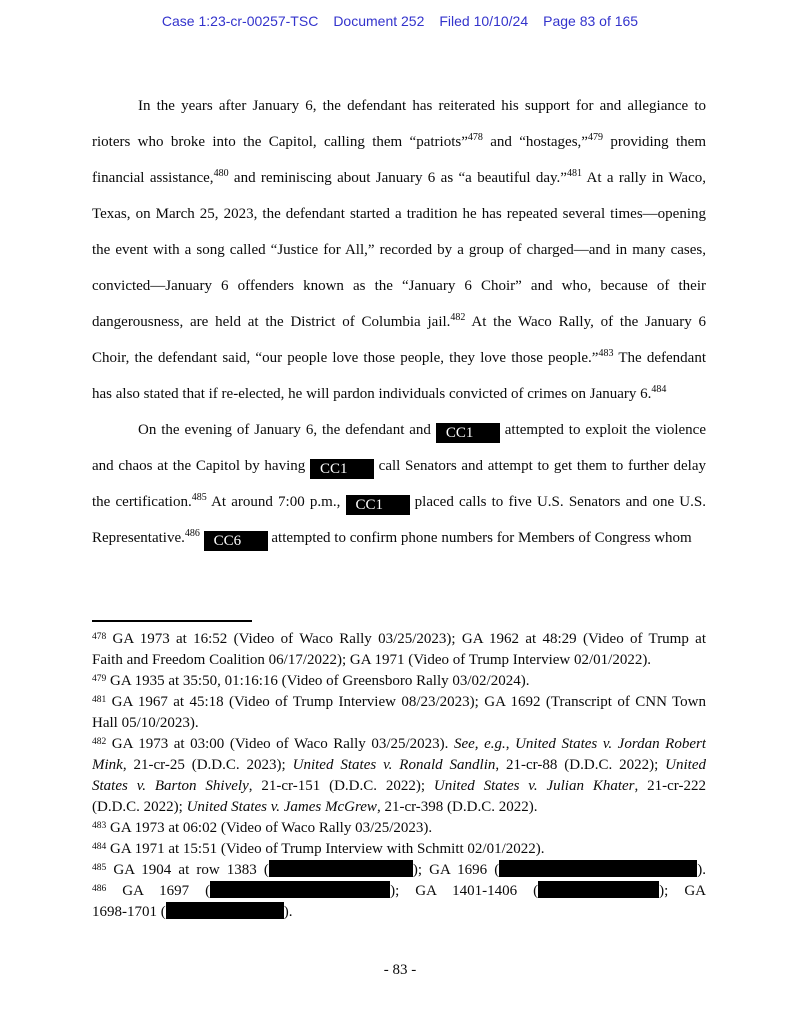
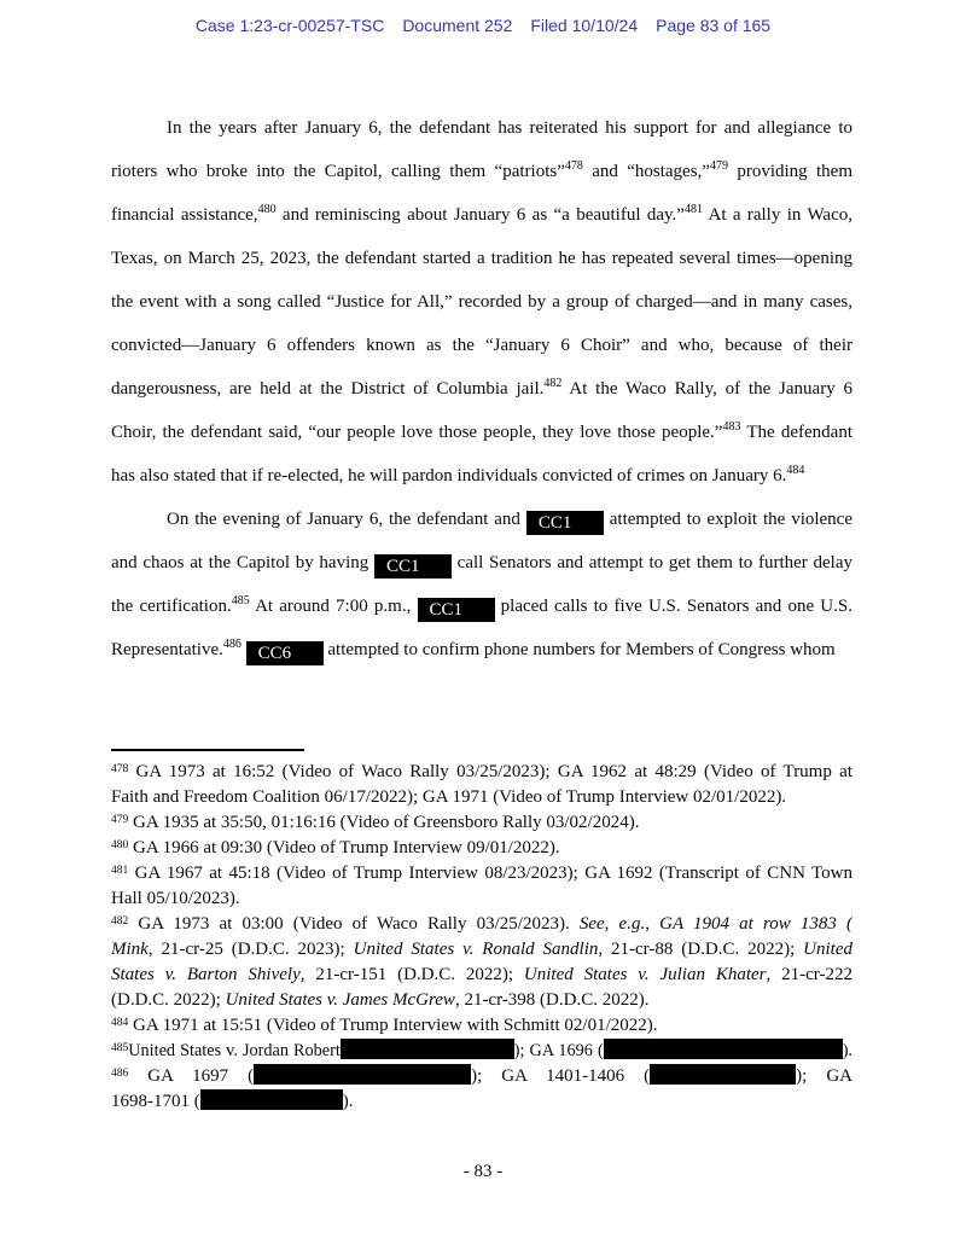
  Case 1:23-cr-00257-TSC Document 252 Filed 10/10/24 Page 83 of 165
  In the years after January 6, the defendant has reiterated his support for and allegiance to
  rioters who broke into the Capitol, calling them “patriots”478 and “hostages,”479 providing them
  financial assistance,480 and reminiscing about January 6 as “a beautiful day.”481 At a rally in Waco,
  Texas, on March 25, 2023, the defendant started a tradition he has repeated several times—opening
  the event with a song called “Justice for All,” recorded by a group of charged—and in many cases,
  convicted—January 6 offenders known as the “January 6 Choir” and who, because of their
  dangerousness, are held at the District of Columbia jail.482 At the Waco Rally, of the January 6
  Choir, the defendant said, “our people love those people, they love those people.”483 The defendant
  has also stated that if re-elected, he will pardon individuals convicted of crimes on January 6.484
  On the evening of January 6, the defendant and CC1 attempted to exploit the violence
  and chaos at the Capitol by having CC1 call Senators and attempt to get them to further delay
  the certification.485 At around 7:00 p.m., CC1 placed calls to five U.S. Senators and one U.S.
  Representative.486 CC6 attempted to confirm phone numbers for Members of Congress whom
  478 GA 1973 at 16:52 (Video of Waco Rally 03/25/2023); GA 1962 at 48:29 (Video of Trump at
  Faith and Freedom Coalition 06/17/2022); GA 1971 (Video of Trump Interview 02/01/2022).
  479 GA 1935 at 35:50, 01:16:16 (Video of Greensboro Rally 03/02/2024).
+ 480 GA 1966 at 09:30 (Video of Trump Interview 09/01/2022).
  481 GA 1967 at 45:18 (Video of Trump Interview 08/23/2023); GA 1692 (Transcript of CNN Town
  Hall 05/10/2023).
- 482 GA 1973 at 03:00 (Video of Waco Rally 03/25/2023). See, e.g., United States v. Jordan Robert
+ 482 GA 1973 at 03:00 (Video of Waco Rally 03/25/2023). See, e.g., GA 1904 at row 1383 (
  Mink, 21-cr-25 (D.D.C. 2023); United States v. Ronald Sandlin, 21-cr-88 (D.D.C. 2022); United
  States v. Barton Shively, 21-cr-151 (D.D.C. 2022); United States v. Julian Khater, 21-cr-222
  (D.D.C. 2022); United States v. James McGrew, 21-cr-398 (D.D.C. 2022).
- 483 GA 1973 at 06:02 (Video of Waco Rally 03/25/2023).
  484 GA 1971 at 15:51 (Video of Trump Interview with Schmitt 02/01/2022).
- 485 GA 1904 at row 1383 ( ); GA 1696 ( ).
+ 485United States v. Jordan Robert ); GA 1696 ( ).
  486 GA 1697 ( ); GA 1401-1406 ( ); GA
  1698-1701 ( ).
  - 83 -
